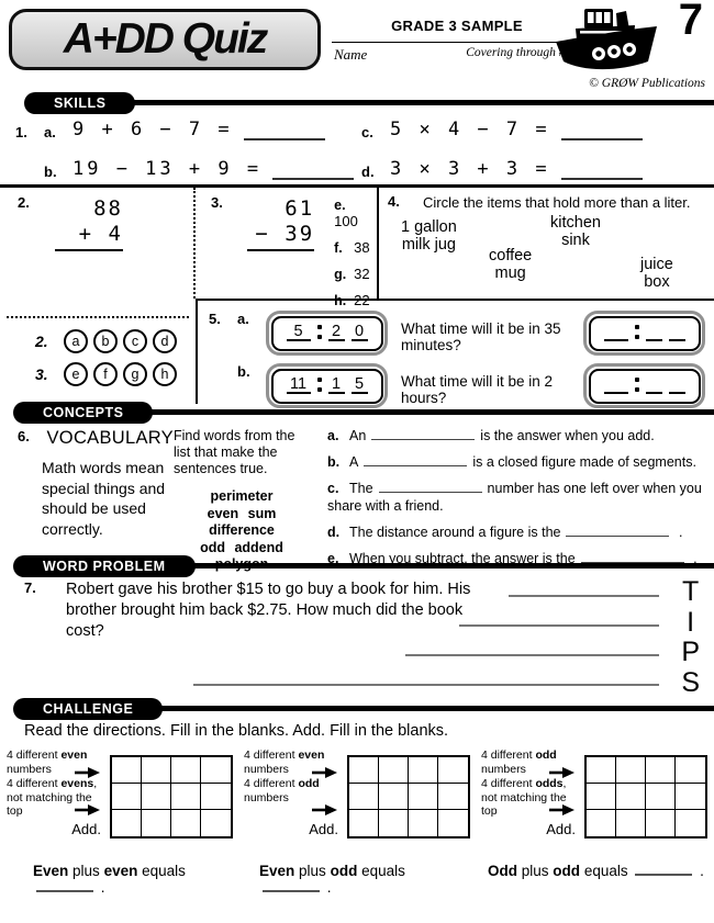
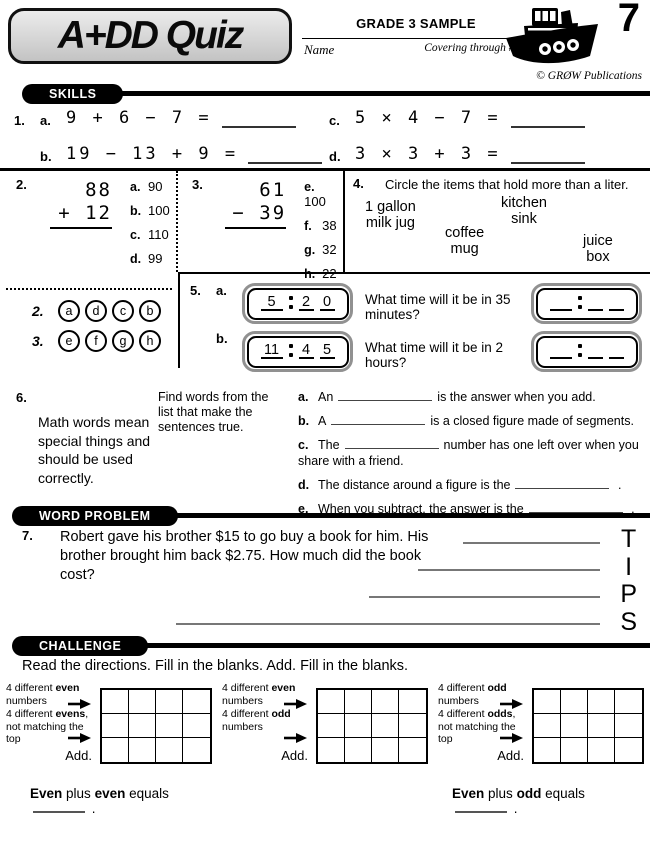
  A+DD Quiz
  GRADE 3 SAMPLE
  Name
  Covering through
  7
  © GRØW Publications
  SKILLS
  1.
  a.
  9 + 6 − 7 =
  b.
  19 − 13 + 9 =
  c.
  5 × 4 − 7 =
  d.
  3 × 3 + 3 =
  2.
  88
- + 4
+ + 12
+ a. 90
+ b. 100
+ c. 110
+ d. 99
  3.
  61
  − 39
  e.100
  f. 38
  g. 32
  h. 22
  4.
  Circle the items that hold more than a liter.
  1 gallon
  milk jug
  coffee
  mug
  kitchen
  sink
  juice
  box
  2.
  a
- b
+ d
  c
- d
+ b
  3.
  e
  f
  g
  h
  5.
  a.
  5
  2
  0
  What time will it be in 35 minutes?
  b.
  11
- 1
+ 4
  5
  What time will it be in 2 hours?
- CONCEPTS
  6.
- VOCABULARY
  Math words mean special things and should be used correctly.
  Find words from the list that make the sentences true.
- perimeter
- even sum
- difference
- odd addend
  a. An is the answer when you add.
  b. A is a closed figure made of segments.
  c. The number has one left over when you share with a friend.
  d. The distance around a figure is the .
  e. When you subtract, the answer is the .
  WORD PROBLEM
  7.
  Robert gave his brother $15 to go buy a book for him. His brother brought him back $2.75. How much did the book cost?
  T
  I
  P
  S
  CHALLENGE
  Read the directions. Fill in the blanks. Add. Fill in the blanks.
  4 different even numbers
  4 different evens, not matching the top
  Add.
  4 different even numbers
  4 different odd numbers
  Add.
  4 different odd numbers
  4 different odds, not matching the top
  Add.
  Even plus even equals .
  Even plus odd equals .
- Odd plus odd equals .
